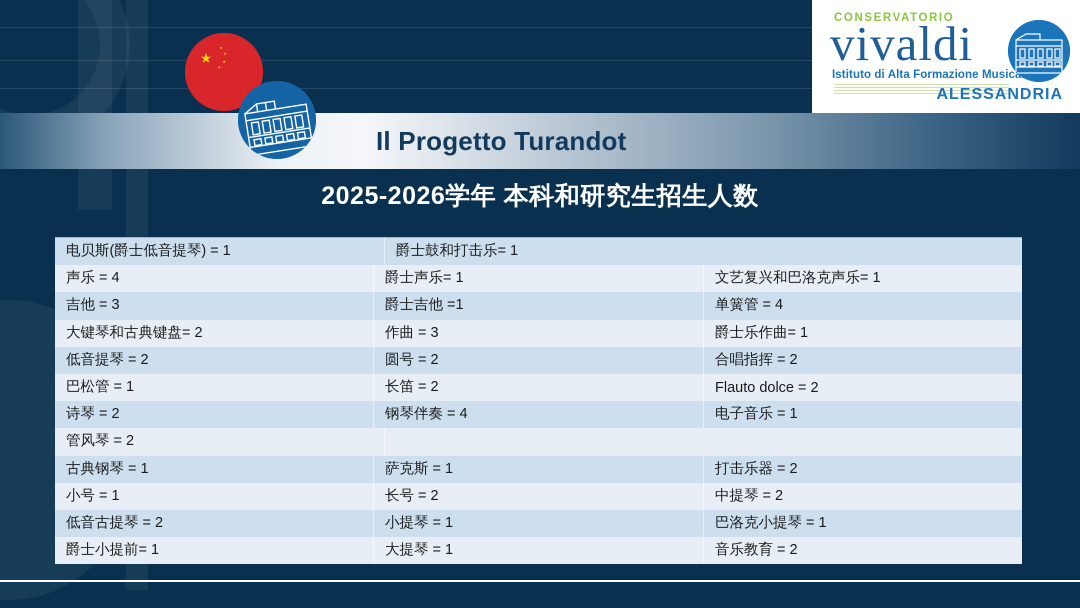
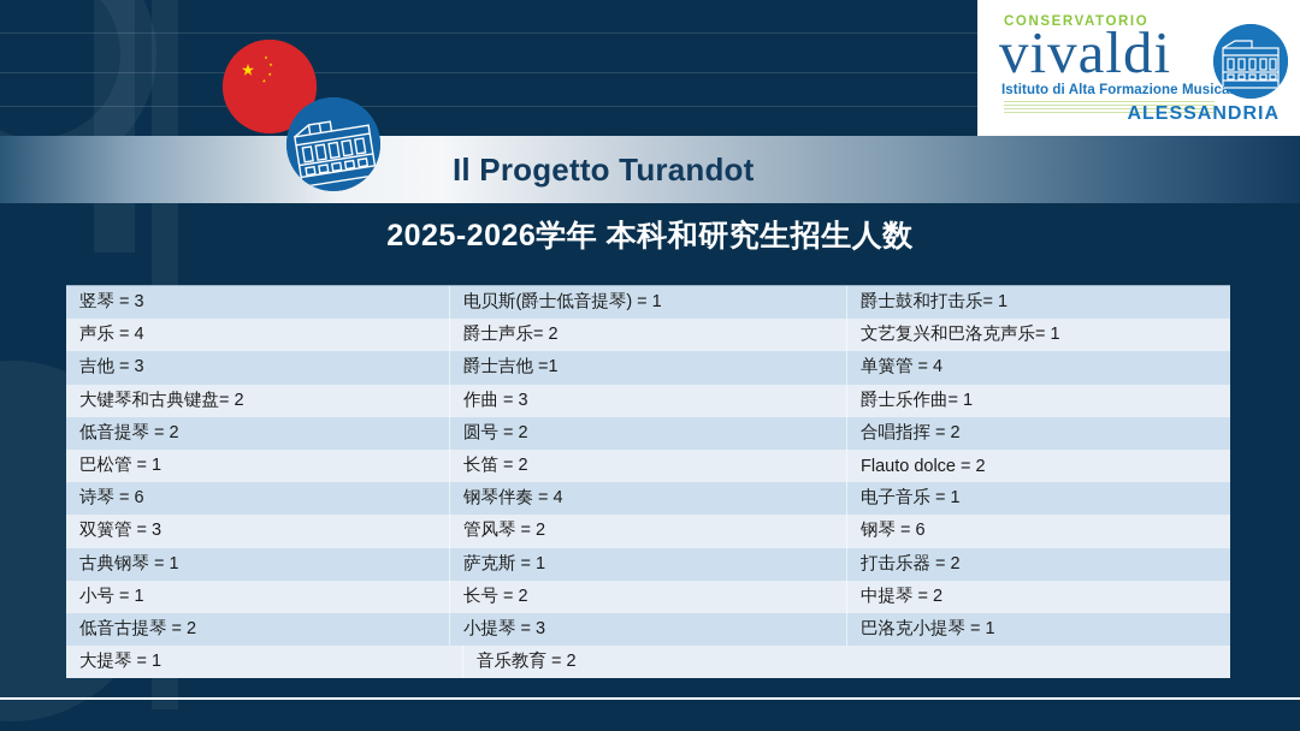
  Il Progetto Turandot
  CONSERVATORIO
  vivaldi
  Istituto di Alta Formazione Musi
  ALESSANDRIA
  2025-2026学年 本科和研究生招生人数
+ 竖琴 = 3
  电贝斯(爵士低音提琴) = 1
  爵士鼓和打击乐= 1
  声乐 = 4
- 爵士声乐= 1
+ 爵士声乐= 2
  文艺复兴和巴洛克声乐= 1
  吉他 = 3
  爵士吉他 =1
  单簧管 = 4
  大键琴和古典键盘= 2
  作曲 = 3
  爵士乐作曲= 1
  低音提琴 = 2
  圆号 = 2
  合唱指挥 = 2
  巴松管 = 1
  长笛 = 2
  Flauto dolce = 2
- 诗琴 = 2
+ 诗琴 = 6
  钢琴伴奏 = 4
  电子音乐 = 1
+ 双簧管 = 3
  管风琴 = 2
+ 钢琴 = 6
  古典钢琴 = 1
  萨克斯 = 1
  打击乐器 = 2
  小号 = 1
  长号 = 2
  中提琴 = 2
  低音古提琴 = 2
- 小提琴 = 1
+ 小提琴 = 3
  巴洛克小提琴 = 1
- 爵士小提前= 1
  大提琴 = 1
  音乐教育 = 2
